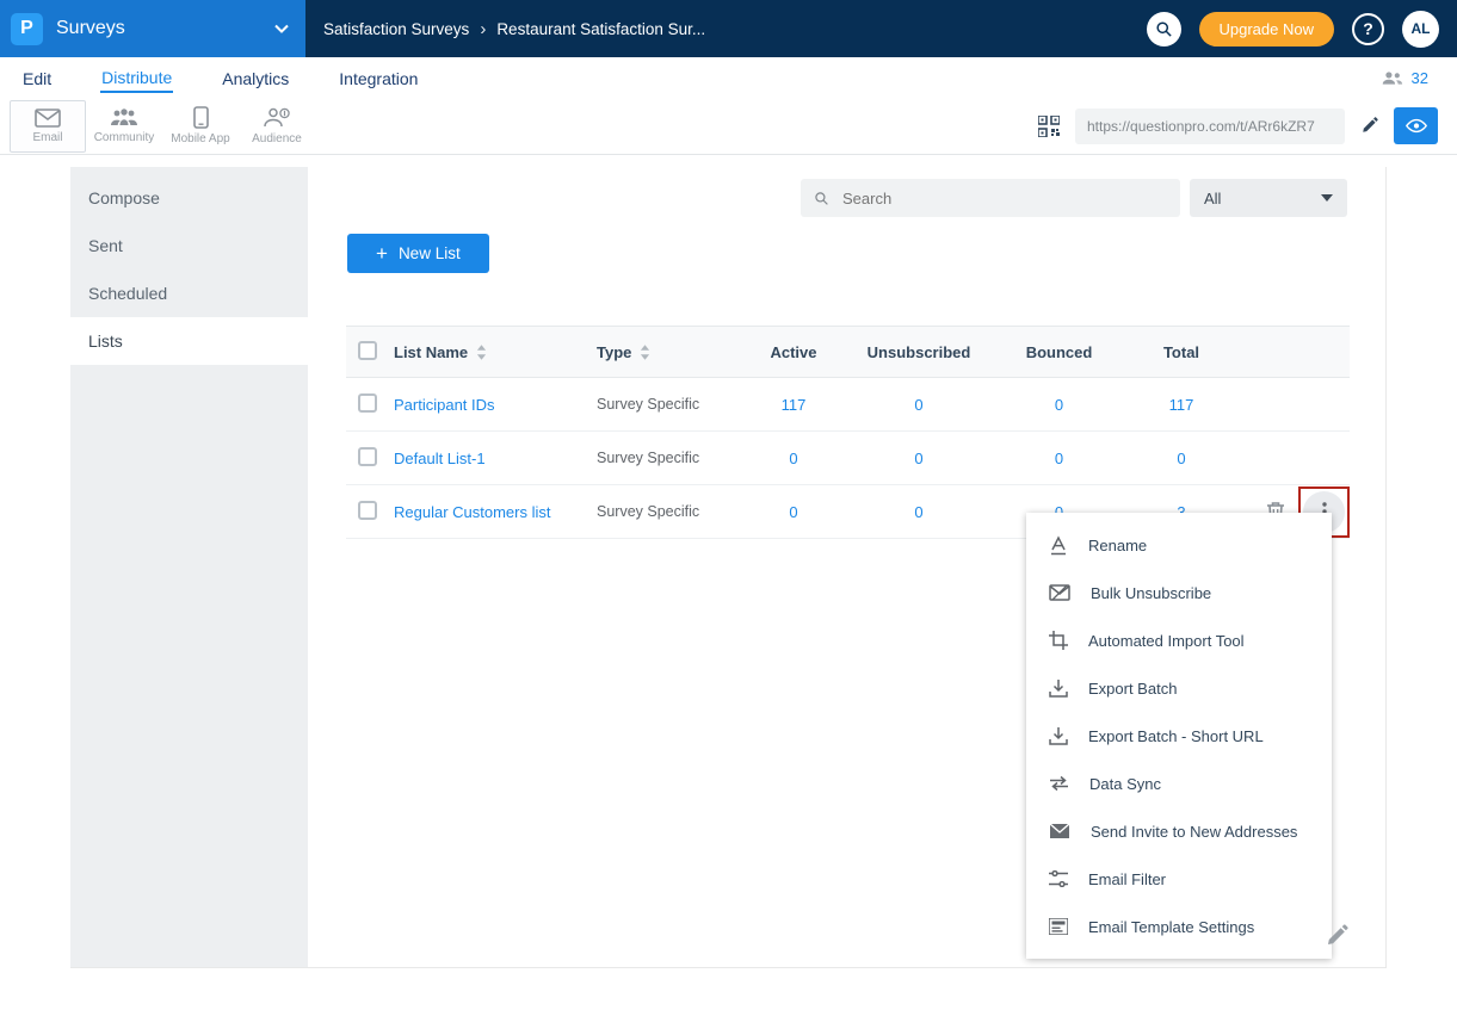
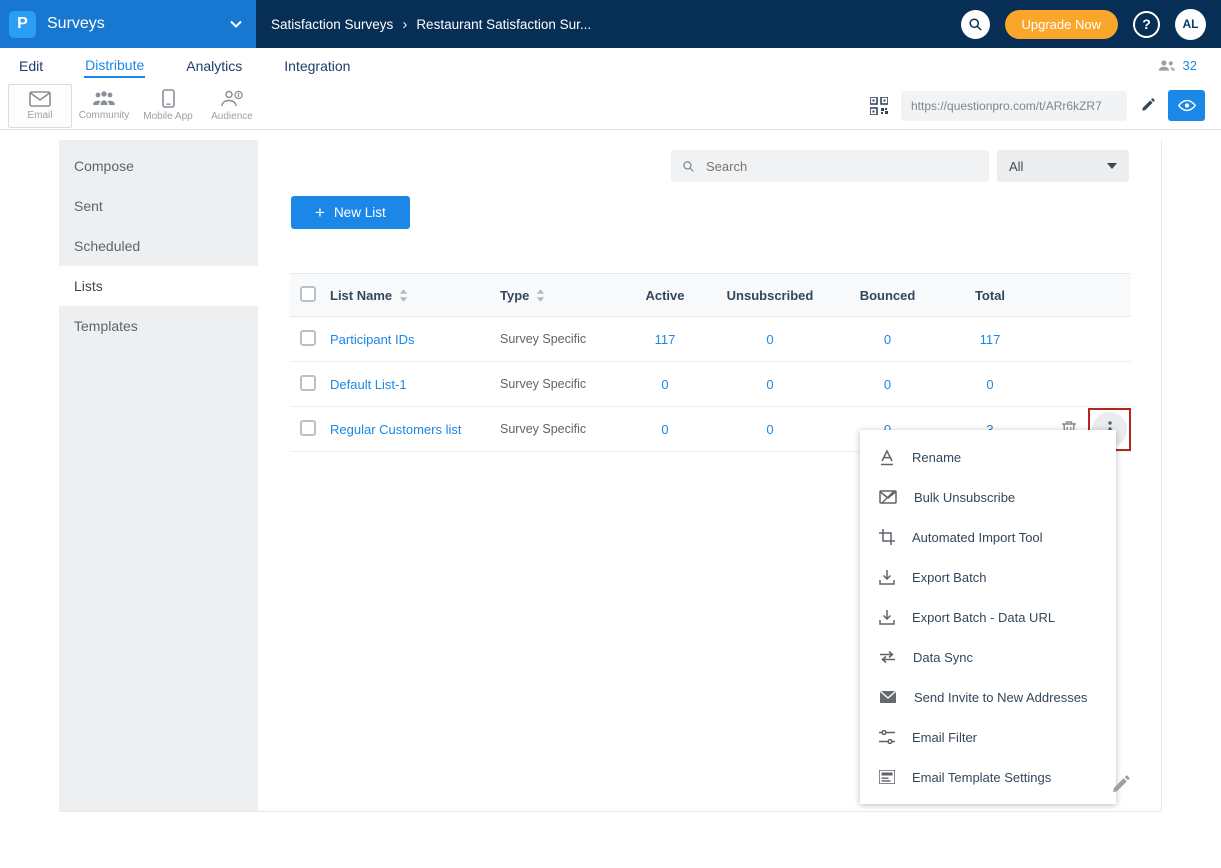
  P
  Surveys
  Satisfaction Surveys
  ›
  Restaurant Satisfaction Sur...
  Upgrade Now
  ?
  AL
  Edit
  Distribute
  Analytics
  Integration
  32
  Email
  Community
  Mobile App
  Audience
  https://questionpro.com/t/ARr6kZR7
  Compose
  Sent
  Scheduled
  Lists
+ Templates
  Search
  All
  +
  New List
  List Name
  Type
  Active
  Unsubscribed
  Bounced
  Total
  Participant IDs
  Survey Specific
  117
  0
  0
  117
  Default List-1
  Survey Specific
  0
  0
  0
  0
  Regular Customers list
  Survey Specific
  0
  0
  0
  3
  Rename
  Bulk Unsubscribe
  Automated Import Tool
  Export Batch
- Export Batch - Short URL
+ Export Batch - Data URL
  Data Sync
  Send Invite to New Addresses
  Email Filter
  Email Template Settings
